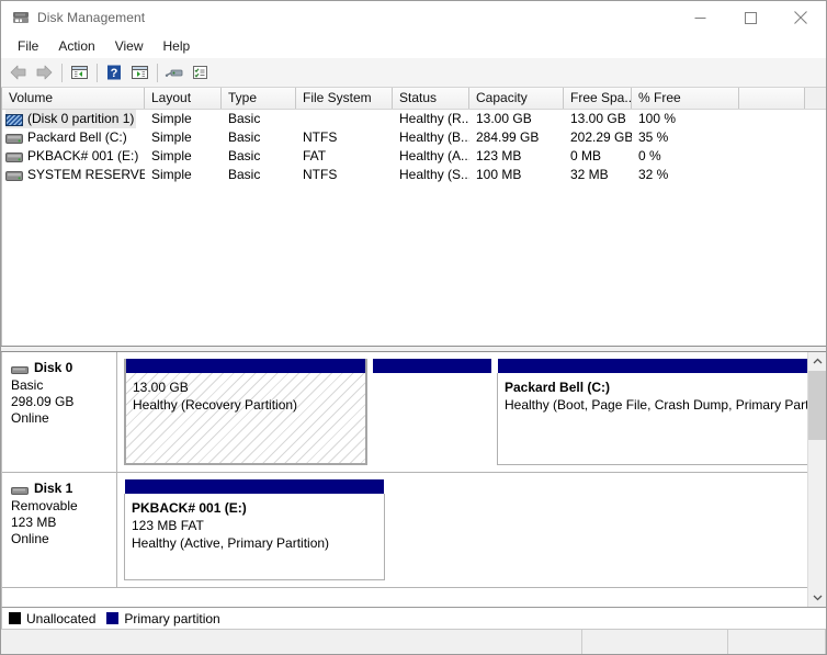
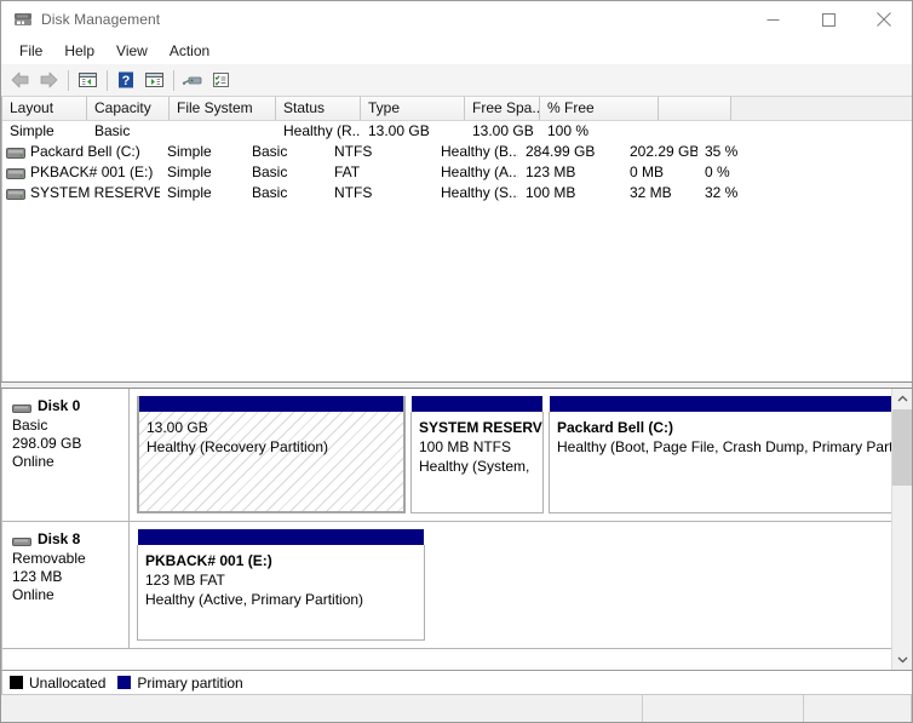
  Disk Management
  File
- Action
+ Help
  View
- Help
+ Action
  ?
- Volume
  Layout
- Type
+ Capacity
  File System
  Status
- Capacity
+ Type
  Free Spa..
  % Free
- (Disk 0 partition 1)
  Simple
  Basic
  Healthy (R..
  13.00 GB
  13.00 GB
  100 %
  Packard Bell (C:)
  Simple
  Basic
  NTFS
  Healthy (B..
  284.99 GB
  202.29 GB
  35 %
  PKBACK# 001 (E:)
  Simple
  Basic
  FAT
  Healthy (A..
  123 MB
  0 MB
  0 %
  SYSTEM RESERVE
  Simple
  Basic
  NTFS
  Healthy (S..
  100 MB
  32 MB
  32 %
  Disk 0
  Basic
  298.09 GB
  Online
  13.00 GB
  Healthy (Recovery Partition)
+ SYSTEM RESERV
+ 100 MB NTFS
+ Healthy (System,
  Packard Bell (C:)
  Healthy (Boot, Page File, Crash Dump, Primary Part
- Disk 1
+ Disk 8
  Removable
  123 MB
  Online
  PKBACK# 001 (E:)
  123 MB FAT
  Healthy (Active, Primary Partition)
  Unallocated
  Primary partition
